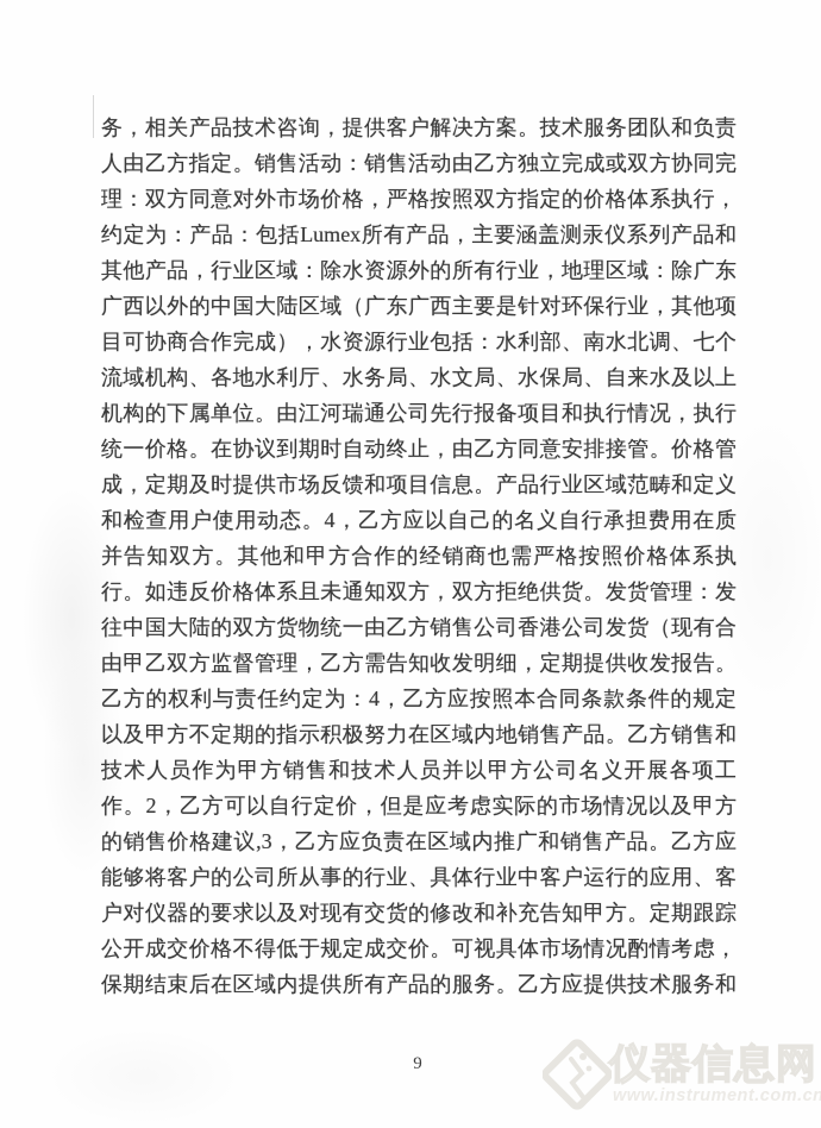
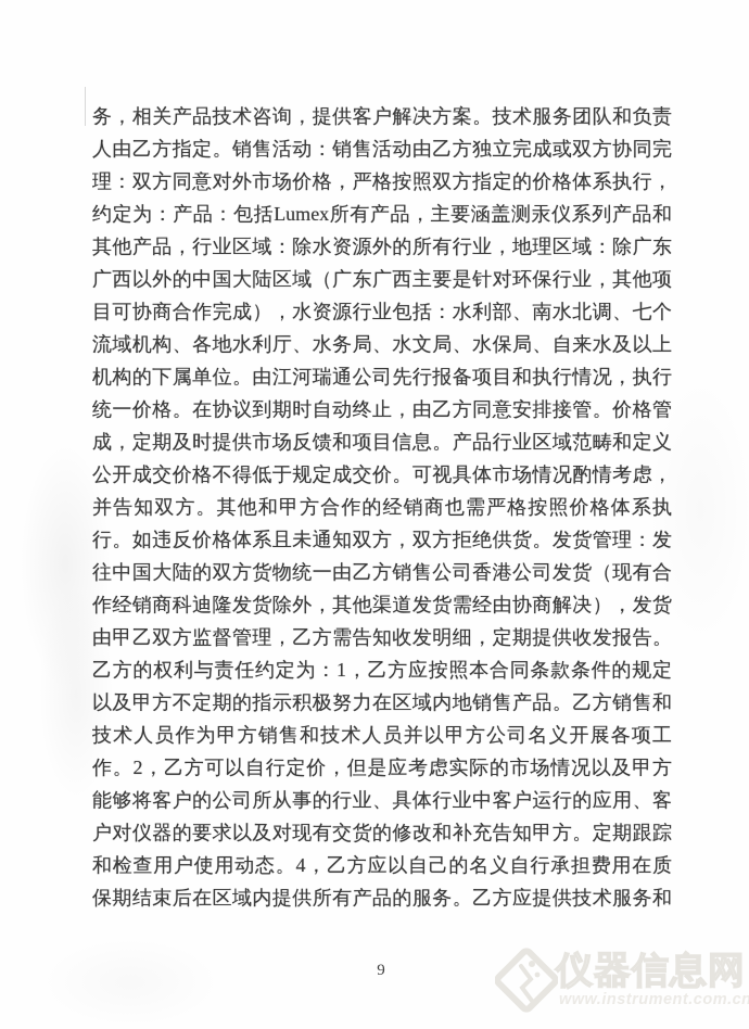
  务，相关产品技术咨询，提供客户解决方案。技术服务团队和负责
  人由乙方指定。销售活动：销售活动由乙方独立完成或双方协同完
  理：双方同意对外市场价格，严格按照双方指定的价格体系执行，
  约定为：产品：包括Lumex所有产品，主要涵盖测汞仪系列产品和
  其他产品，行业区域：除水资源外的所有行业，地理区域：除广东
  广西以外的中国大陆区域（广东广西主要是针对环保行业，其他项
  目可协商合作完成），水资源行业包括：水利部、南水北调、七个
  流域机构、各地水利厅、水务局、水文局、水保局、自来水及以上
  机构的下属单位。由江河瑞通公司先行报备项目和执行情况，执行
  统一价格。在协议到期时自动终止，由乙方同意安排接管。价格管
  成，定期及时提供市场反馈和项目信息。产品行业区域范畴和定义
- 和检查用户使用动态。4，乙方应以自己的名义自行承担费用在质
+ 公开成交价格不得低于规定成交价。可视具体市场情况酌情考虑，
  并告知双方。其他和甲方合作的经销商也需严格按照价格体系执
  行。如违反价格体系且未通知双方，双方拒绝供货。发货管理：发
  往中国大陆的双方货物统一由乙方销售公司香港公司发货（现有合
+ 作经销商科迪隆发货除外，其他渠道发货需经由协商解决），发货
  由甲乙双方监督管理，乙方需告知收发明细，定期提供收发报告。
- 乙方的权利与责任约定为：4，乙方应按照本合同条款条件的规定
+ 乙方的权利与责任约定为：1，乙方应按照本合同条款条件的规定
  以及甲方不定期的指示积极努力在区域内地销售产品。乙方销售和
  技术人员作为甲方销售和技术人员并以甲方公司名义开展各项工
  作。2，乙方可以自行定价，但是应考虑实际的市场情况以及甲方
- 的销售价格建议,3，乙方应负责在区域内推广和销售产品。乙方应
  能够将客户的公司所从事的行业、具体行业中客户运行的应用、客
  户对仪器的要求以及对现有交货的修改和补充告知甲方。定期跟踪
- 公开成交价格不得低于规定成交价。可视具体市场情况酌情考虑，
+ 和检查用户使用动态。4，乙方应以自己的名义自行承担费用在质
  保期结束后在区域内提供所有产品的服务。乙方应提供技术服务和
  9
  仪器信息网
  www.instrument.com.cn
